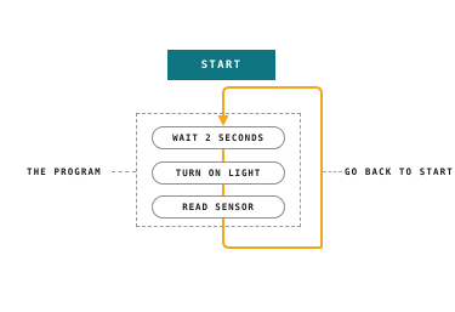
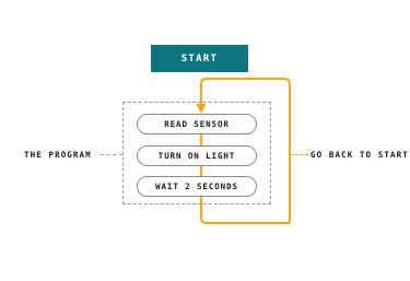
  START
- WAIT 2 SECONDS
+ READ SENSOR
  TURN ON LIGHT
- READ SENSOR
+ WAIT 2 SECONDS
  THE PROGRAM
  GO BACK TO START
